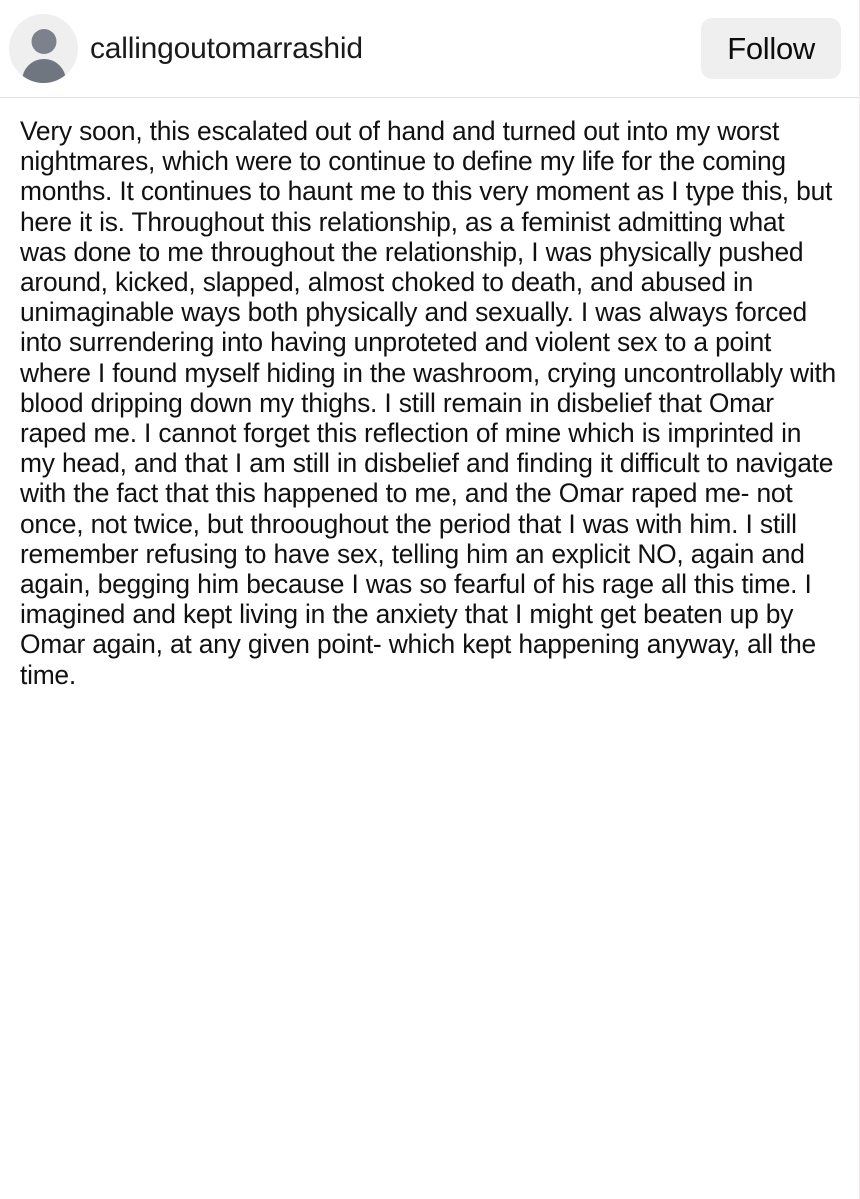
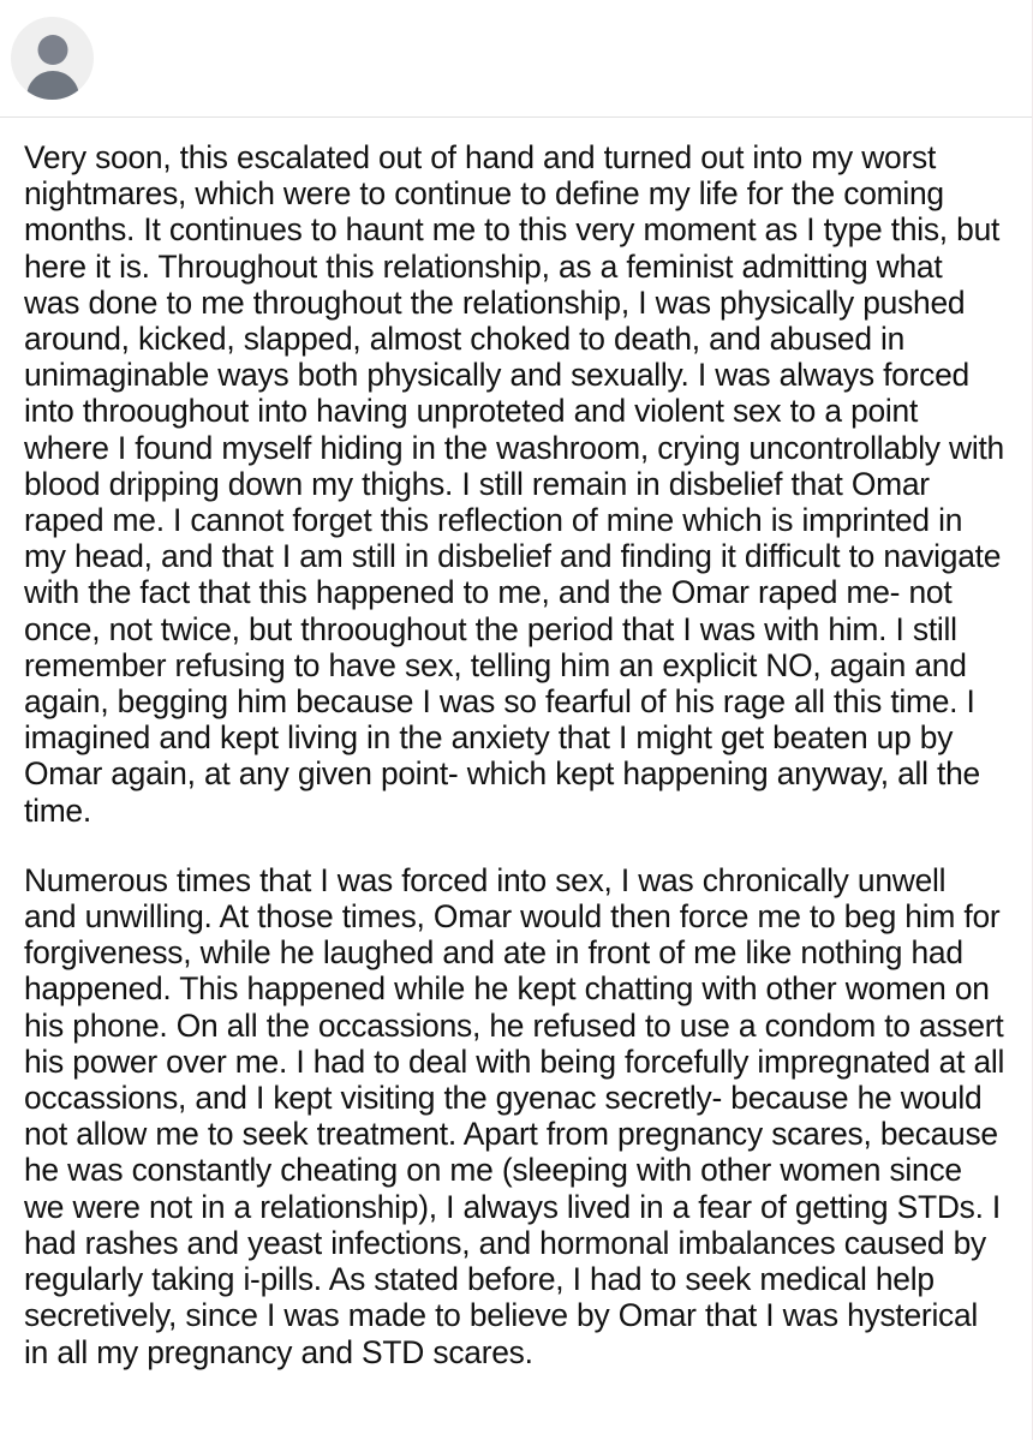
- callingoutomarrashid
- Follow
- Very soon, this escalated out of hand and turned out into my worst nightmares, which were to continue to define my life for the coming months. It continues to haunt me to this very moment as I type this, but here it is. Throughout this relationship, as a feminist admitting what was done to me throughout the relationship, I was physically pushed around, kicked, slapped, almost choked to death, and abused in unimaginable ways both physically and sexually. I was always forced into surrendering into having unproteted and violent sex to a point where I found myself hiding in the washroom, crying uncontrollably with blood dripping down my thighs. I still remain in disbelief that Omar raped me. I cannot forget this reflection of mine which is imprinted in my head, and that I am still in disbelief and finding it difficult to navigate with the fact that this happened to me, and the Omar raped me- not once, not twice, but throoughout the period that I was with him. I still remember refusing to have sex, telling him an explicit NO, again and again, begging him because I was so fearful of his rage all this time. I imagined and kept living in the anxiety that I might get beaten up by Omar again, at any given point- which kept happening anyway, all the time.
+ Very soon, this escalated out of hand and turned out into my worst nightmares, which were to continue to define my life for the coming months. It continues to haunt me to this very moment as I type this, but here it is. Throughout this relationship, as a feminist admitting what was done to me throughout the relationship, I was physically pushed around, kicked, slapped, almost choked to death, and abused in unimaginable ways both physically and sexually. I was always forced into throoughout into having unproteted and violent sex to a point where I found myself hiding in the washroom, crying uncontrollably with blood dripping down my thighs. I still remain in disbelief that Omar raped me. I cannot forget this reflection of mine which is imprinted in my head, and that I am still in disbelief and finding it difficult to navigate with the fact that this happened to me, and the Omar raped me- not once, not twice, but throoughout the period that I was with him. I still remember refusing to have sex, telling him an explicit NO, again and again, begging him because I was so fearful of his rage all this time. I imagined and kept living in the anxiety that I might get beaten up by Omar again, at any given point- which kept happening anyway, all the time.
+ Numerous times that I was forced into sex, I was chronically unwell and unwilling. At those times, Omar would then force me to beg him for forgiveness, while he laughed and ate in front of me like nothing had happened. This happened while he kept chatting with other women on his phone. On all the occassions, he refused to use a condom to assert his power over me. I had to deal with being forcefully impregnated at all occassions, and I kept visiting the gyenac secretly- because he would not allow me to seek treatment. Apart from pregnancy scares, because he was constantly cheating on me (sleeping with other women since we were not in a relationship), I always lived in a fear of getting STDs. I had rashes and yeast infections, and hormonal imbalances caused by regularly taking i-pills. As stated before, I had to seek medical help secretively, since I was made to believe by Omar that I was hysterical in all my pregnancy and STD scares.
